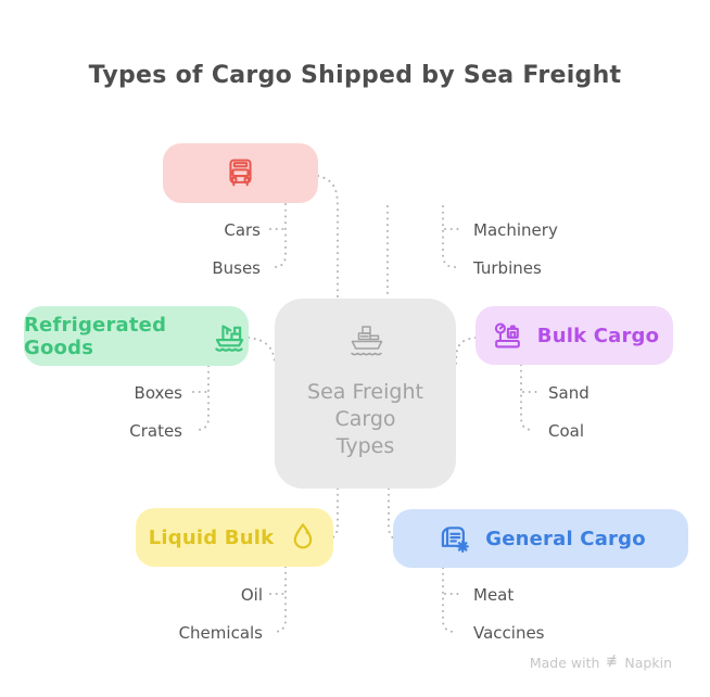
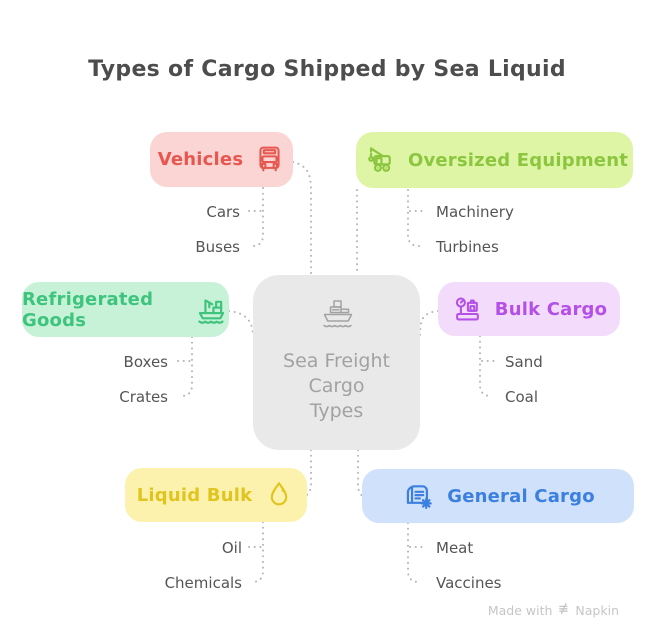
- Types of Cargo Shipped by Sea Freight
+ Types of Cargo Shipped by Sea Liquid
+ Vehicles
+ Oversized Equipment
  Refrigerated Goods
  Bulk Cargo
  Liquid Bulk
  General Cargo
  Sea Freight
  Cargo
  Types
  Cars
  Buses
  Machinery
  Turbines
  Boxes
  Crates
  Sand
  Coal
  Oil
  Chemicals
  Meat
  Vaccines
  Made with
  Napkin
